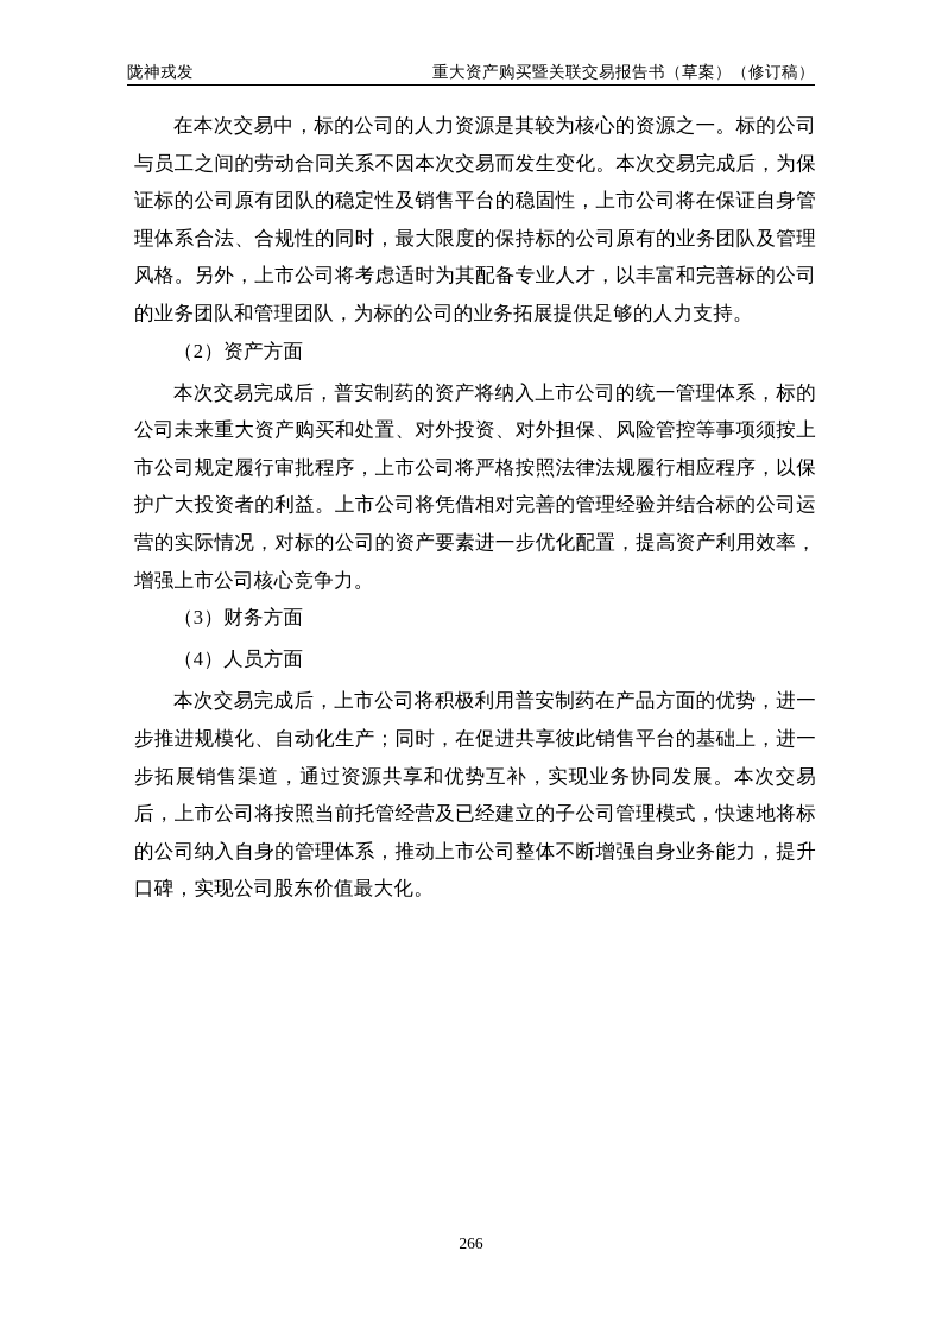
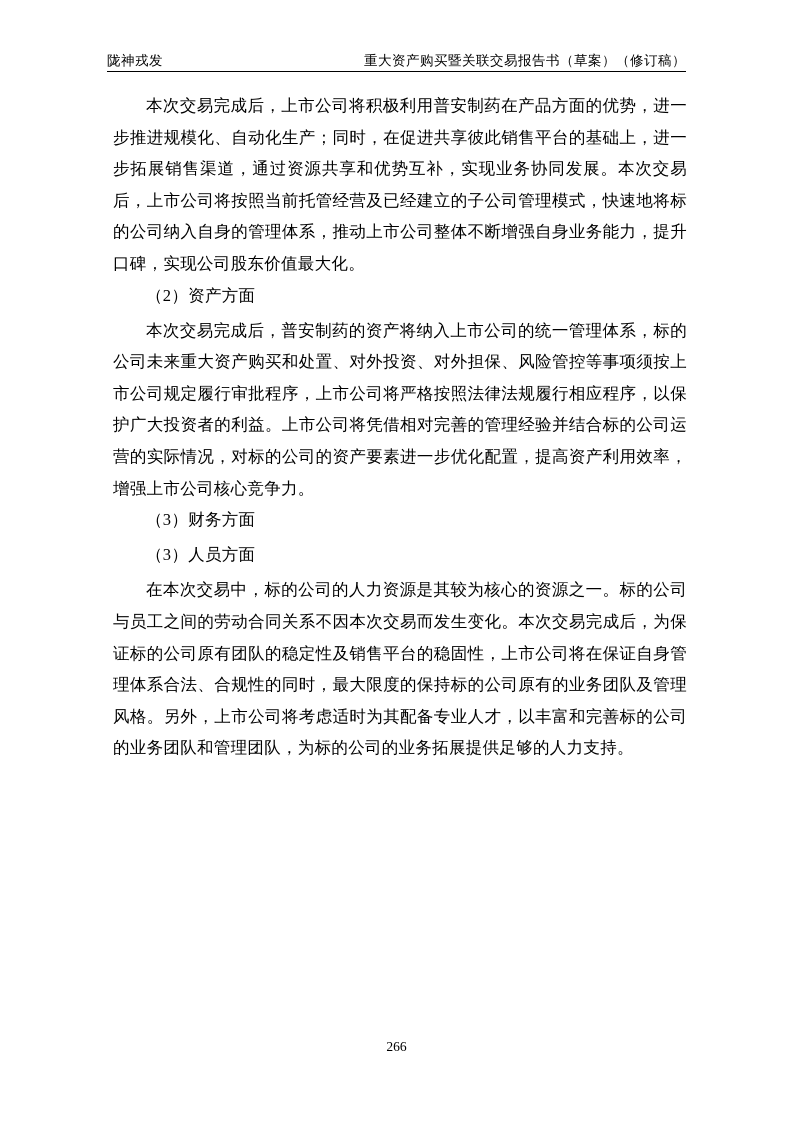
  陇神戎发
  重大资产购买暨关联交易报告书（草案）（修订稿）
- 在本次交易中，标的公司的人力资源是其较为核心的资源之一。标的公司与员工之间的劳动合同关系不因本次交易而发生变化。本次交易完成后，为保证标的公司原有团队的稳定性及销售平台的稳固性，上市公司将在保证自身管理体系合法、合规性的同时，最大限度的保持标的公司原有的业务团队及管理风格。另外，上市公司将考虑适时为其配备专业人才，以丰富和完善标的公司的业务团队和管理团队，为标的公司的业务拓展提供足够的人力支持。
+ 本次交易完成后，上市公司将积极利用普安制药在产品方面的优势，进一步推进规模化、自动化生产；同时，在促进共享彼此销售平台的基础上，进一步拓展销售渠道，通过资源共享和优势互补，实现业务协同发展。本次交易后，上市公司将按照当前托管经营及已经建立的子公司管理模式，快速地将标的公司纳入自身的管理体系，推动上市公司整体不断增强自身业务能力，提升口碑，实现公司股东价值最大化。
  （2）资产方面
  本次交易完成后，普安制药的资产将纳入上市公司的统一管理体系，标的公司未来重大资产购买和处置、对外投资、对外担保、风险管控等事项须按上市公司规定履行审批程序，上市公司将严格按照法律法规履行相应程序，以保护广大投资者的利益。上市公司将凭借相对完善的管理经验并结合标的公司运营的实际情况，对标的公司的资产要素进一步优化配置，提高资产利用效率，增强上市公司核心竞争力。
  （3）财务方面
- （4）人员方面
+ （3）人员方面
- 本次交易完成后，上市公司将积极利用普安制药在产品方面的优势，进一步推进规模化、自动化生产；同时，在促进共享彼此销售平台的基础上，进一步拓展销售渠道，通过资源共享和优势互补，实现业务协同发展。本次交易后，上市公司将按照当前托管经营及已经建立的子公司管理模式，快速地将标的公司纳入自身的管理体系，推动上市公司整体不断增强自身业务能力，提升口碑，实现公司股东价值最大化。
+ 在本次交易中，标的公司的人力资源是其较为核心的资源之一。标的公司与员工之间的劳动合同关系不因本次交易而发生变化。本次交易完成后，为保证标的公司原有团队的稳定性及销售平台的稳固性，上市公司将在保证自身管理体系合法、合规性的同时，最大限度的保持标的公司原有的业务团队及管理风格。另外，上市公司将考虑适时为其配备专业人才，以丰富和完善标的公司的业务团队和管理团队，为标的公司的业务拓展提供足够的人力支持。
  266
